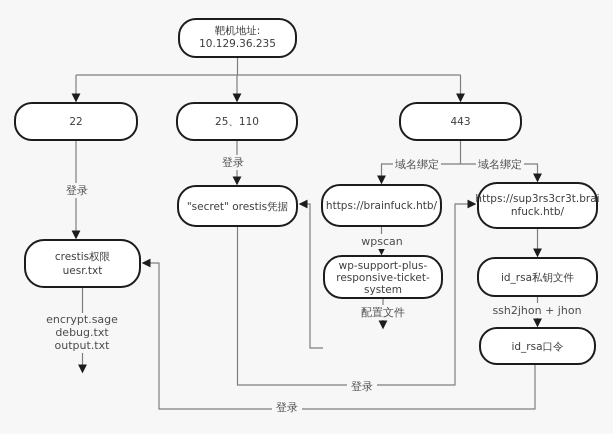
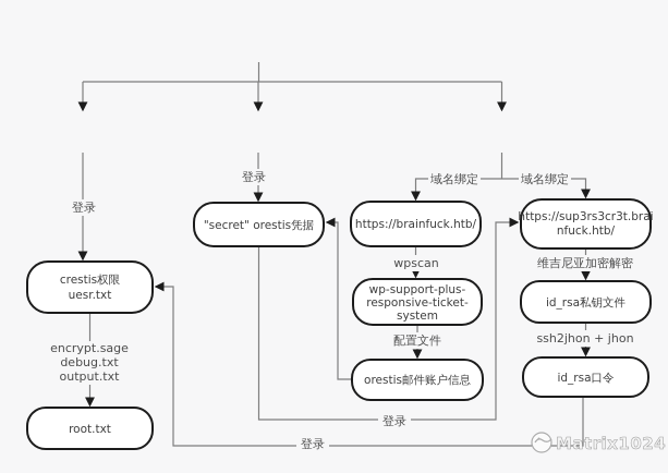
  登录
  登录
  域名绑定
  域名绑定
  wpscan
  配置文件
+ 维吉尼亚加密解密
  ssh2jhon + jhon
  encrypt.sage
  debug.txt
  output.txt
  登录
  登录
- 靶机地址:
- 10.129.36.235
- 22
- 25、110
- 443
  "secret" orestis凭据
  https://brainfuck.htb/
  https://sup3rs3cr3t.brai
  nfuck.htb/
  crestis权限
  uesr.txt
  wp-support-plus-
  responsive-ticket-
  system
  id_rsa私钥文件
+ orestis邮件账户信息
  id_rsa口令
+ root.txt
+ Matrix1024
